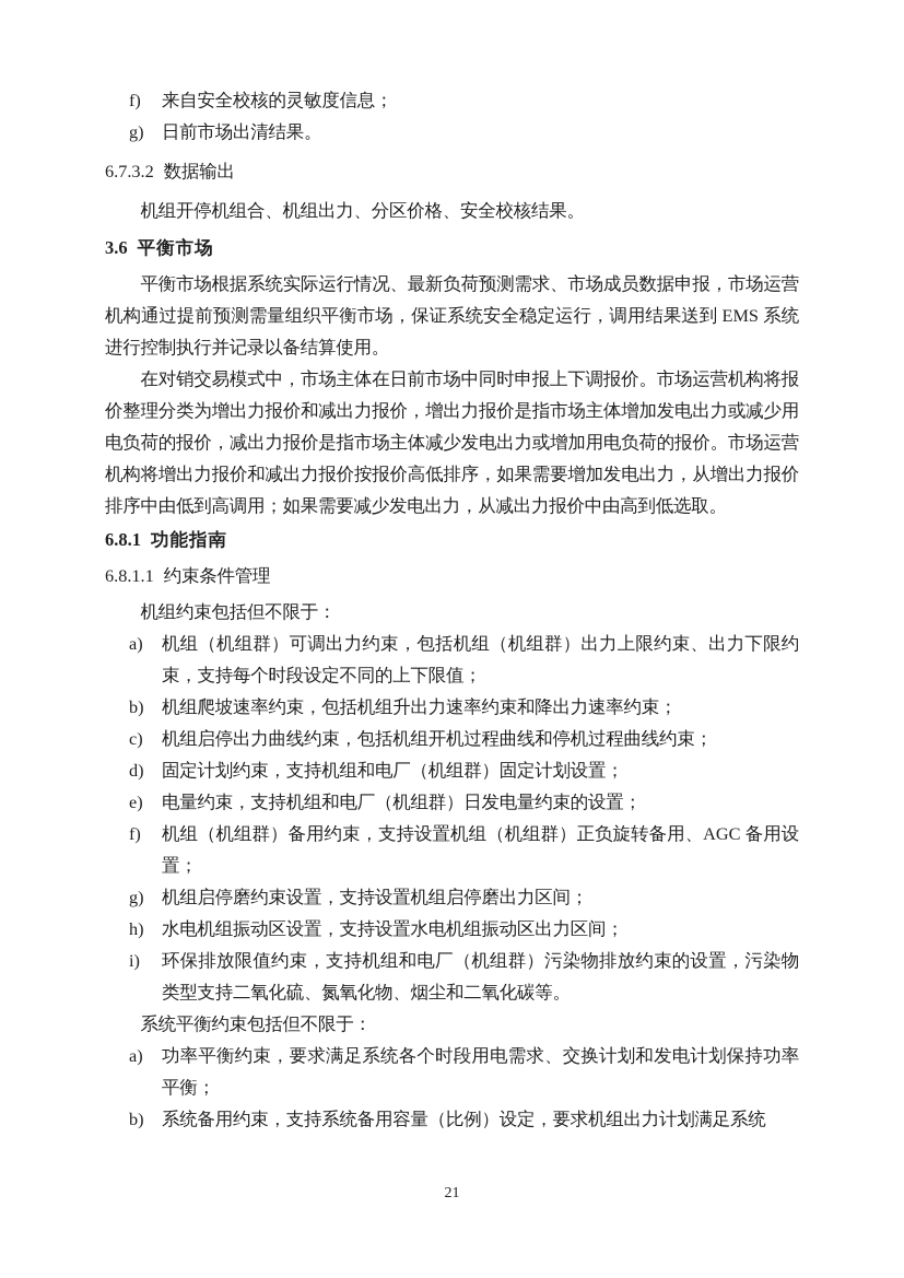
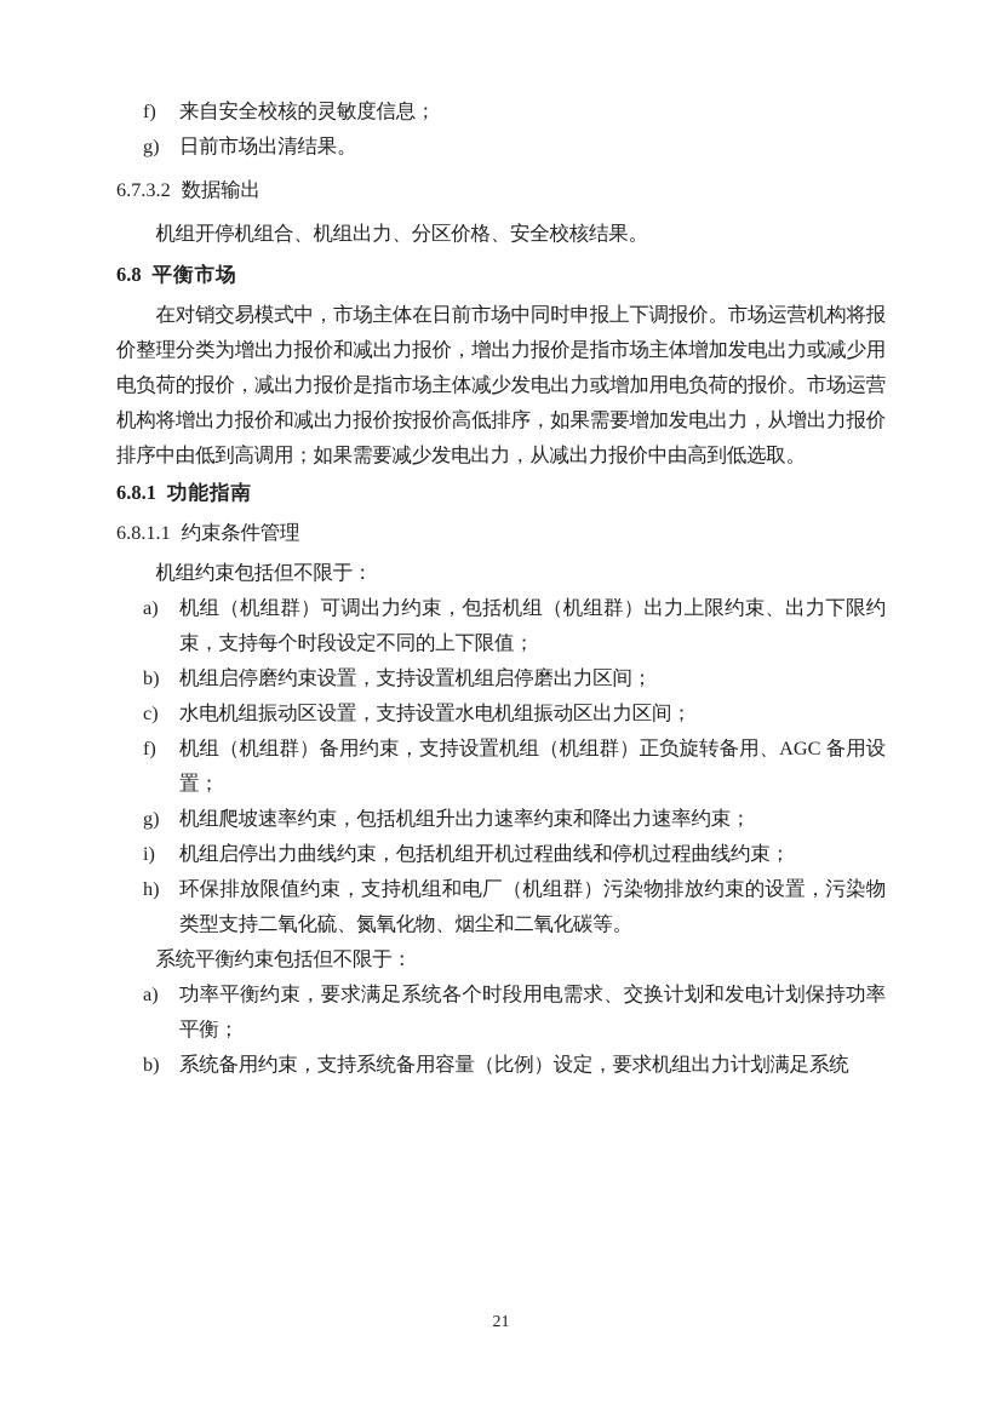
  f)
  来自安全校核的灵敏度信息；
  g)
  日前市场出清结果。
  6.7.3.2 数据输出
  机组开停机组合、机组出力、分区价格、安全校核结果。
- 3.6 平衡市场
+ 6.8 平衡市场
- 平衡市场根据系统实际运行情况、最新负荷预测需求、市场成员数据申报，市场运营机构通过提前预测需量组织平衡市场，保证系统安全稳定运行，调用结果送到 EMS 系统进行控制执行并记录以备结算使用。
  在对销交易模式中，市场主体在日前市场中同时申报上下调报价。市场运营机构将报价整理分类为增出力报价和减出力报价，增出力报价是指市场主体增加发电出力或减少用电负荷的报价，减出力报价是指市场主体减少发电出力或增加用电负荷的报价。市场运营机构将增出力报价和减出力报价按报价高低排序，如果需要增加发电出力，从增出力报价排序中由低到高调用；如果需要减少发电出力，从减出力报价中由高到低选取。
  6.8.1 功能指南
  6.8.1.1 约束条件管理
  机组约束包括但不限于：
  a)
  机组（机组群）可调出力约束，包括机组（机组群）出力上限约束、出力下限约束，支持每个时段设定不同的上下限值；
  b)
- 机组爬坡速率约束，包括机组升出力速率约束和降出力速率约束；
+ 机组启停磨约束设置，支持设置机组启停磨出力区间；
  c)
- 机组启停出力曲线约束，包括机组开机过程曲线和停机过程曲线约束；
+ 水电机组振动区设置，支持设置水电机组振动区出力区间；
- d)
- 固定计划约束，支持机组和电厂（机组群）固定计划设置；
- e)
- 电量约束，支持机组和电厂（机组群）日发电量约束的设置；
  f)
  机组（机组群）备用约束，支持设置机组（机组群）正负旋转备用、AGC 备用设置；
  g)
- 机组启停磨约束设置，支持设置机组启停磨出力区间；
+ 机组爬坡速率约束，包括机组升出力速率约束和降出力速率约束；
- h)
+ i)
- 水电机组振动区设置，支持设置水电机组振动区出力区间；
+ 机组启停出力曲线约束，包括机组开机过程曲线和停机过程曲线约束；
- i)
+ h)
  环保排放限值约束，支持机组和电厂（机组群）污染物排放约束的设置，污染物类型支持二氧化硫、氮氧化物、烟尘和二氧化碳等。
  系统平衡约束包括但不限于：
  a)
  功率平衡约束，要求满足系统各个时段用电需求、交换计划和发电计划保持功率平衡；
  b)
  系统备用约束，支持系统备用容量（比例）设定，要求机组出力计划满足系统
  21
